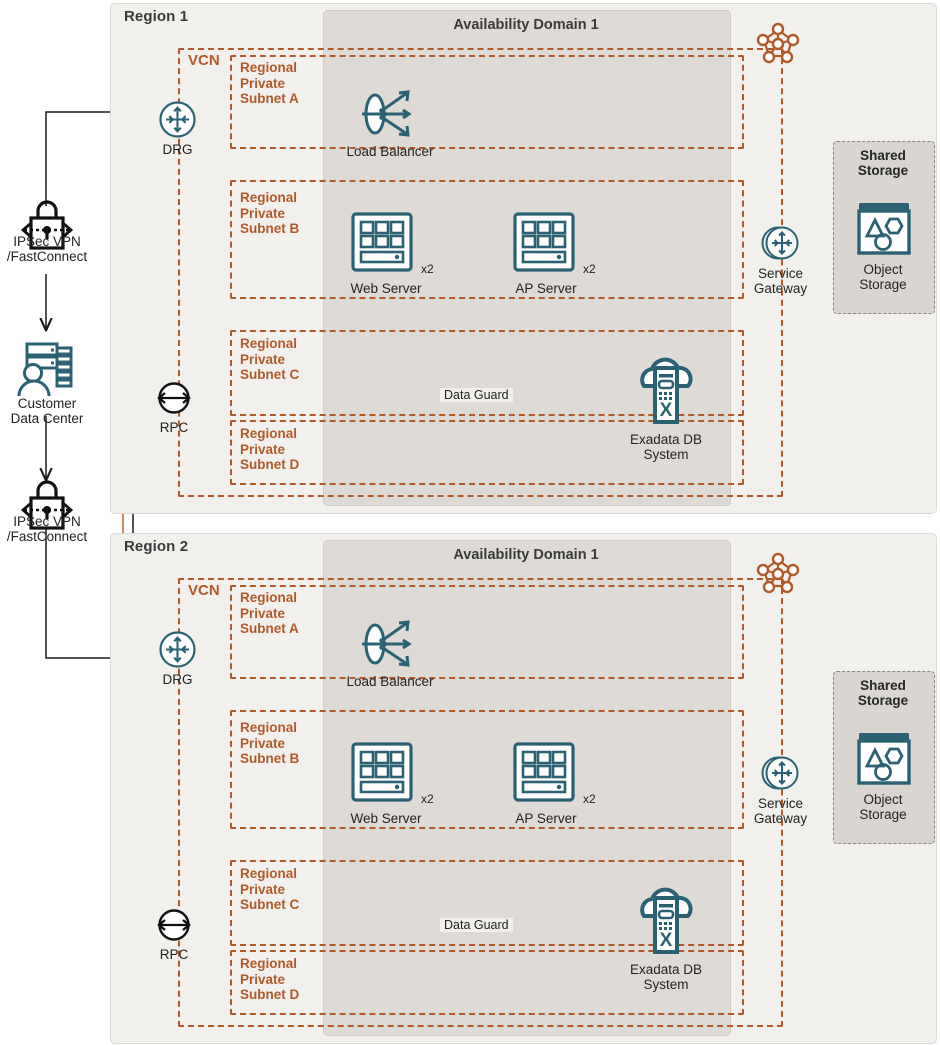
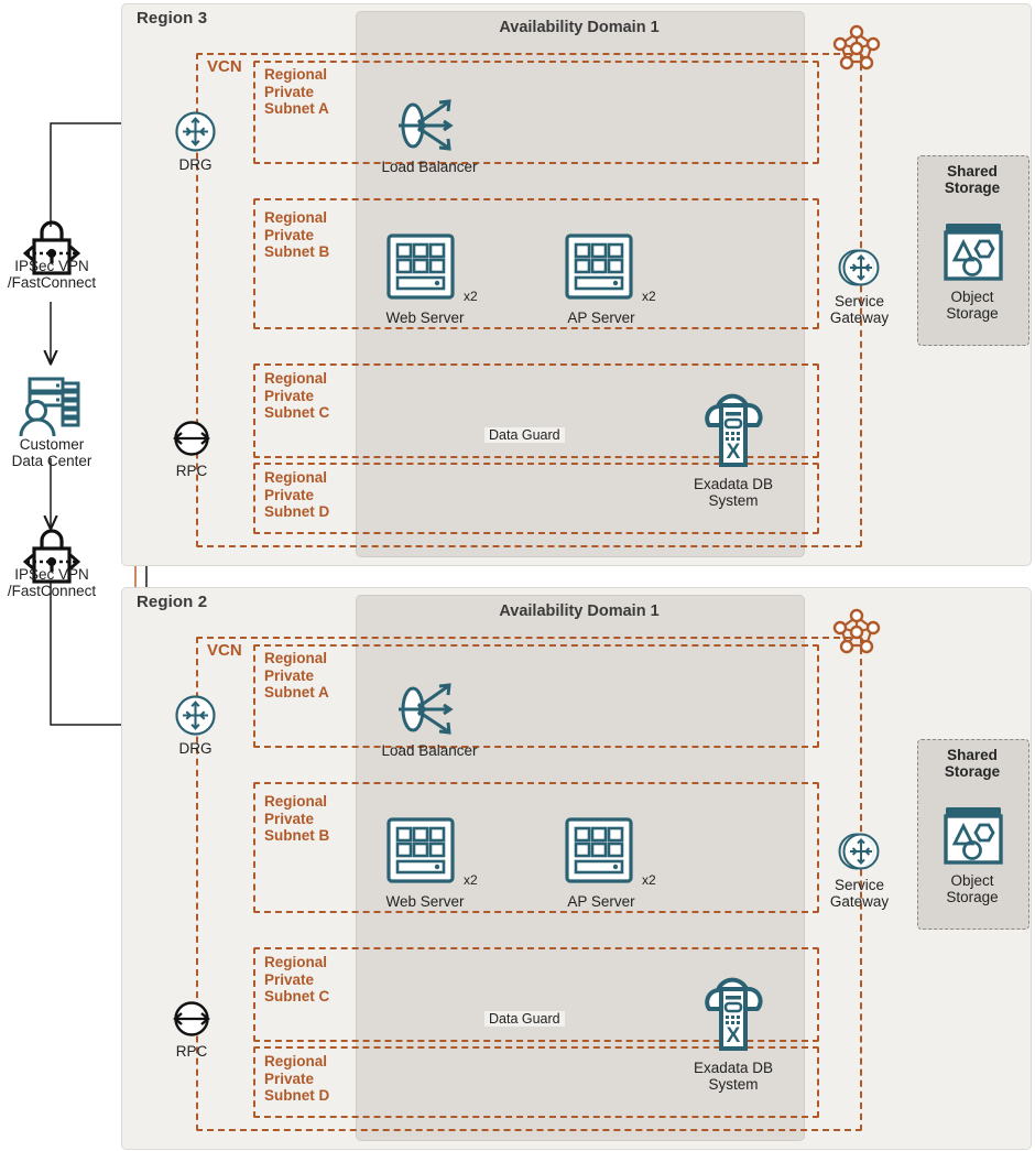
  IPSec VPN
  /FastConnect
  Customer
  Data Center
  IPSec VPN
  /FastConnect
- Region 1
+ Region 3
  Availability Domain 1
  VCN
  Regional
  Private
  Subnet A
  Regional
  Private
  Subnet B
  Regional
  Private
  Subnet C
  Regional
  Private
  Subnet D
  DRG
  RPC
  Load Balancer
  x2
  Web Server
  x2
  AP Server
  Data Guard
  X
  Exadata DB
  System
  Service
  Gateway
  Shared
  Storage
  Object
  Storage
  Region 2
  Availability Domain 1
  VCN
  Regional
  Private
  Subnet A
  Regional
  Private
  Subnet B
  Regional
  Private
  Subnet C
  Regional
  Private
  Subnet D
  DRG
  RPC
  Load Balancer
  x2
  Web Server
  x2
  AP Server
  Data Guard
  X
  Exadata DB
  System
  Service
  Gateway
  Shared
  Storage
  Object
  Storage
